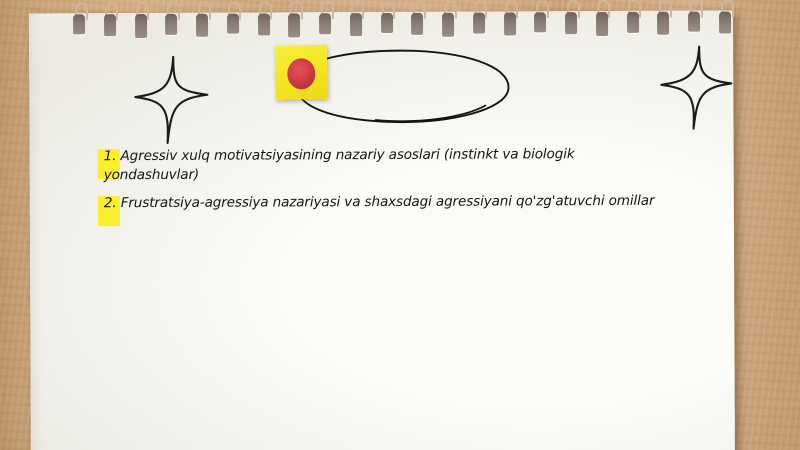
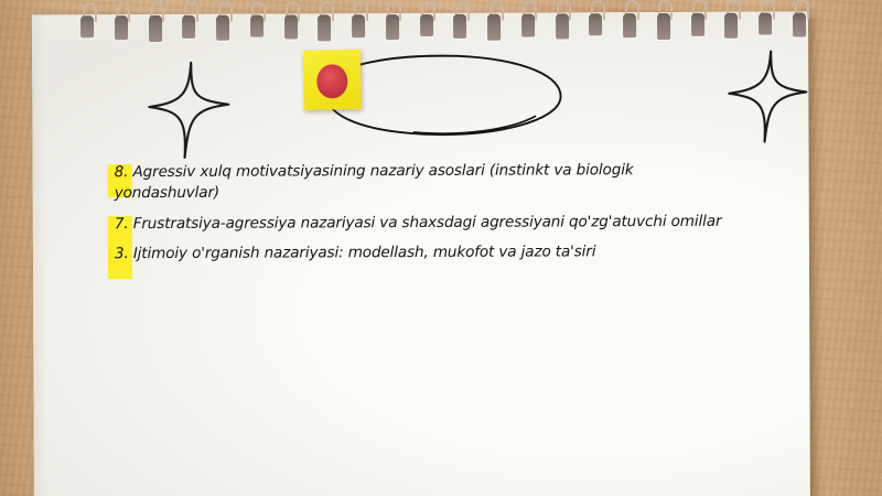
- 1. Agressiv xulq motivatsiyasining nazariy asoslari (instinkt va biologik yondashuvlar)
+ 8. Agressiv xulq motivatsiyasining nazariy asoslari (instinkt va biologik yondashuvlar)
- 2. Frustratsiya-agressiya nazariyasi va shaxsdagi agressiyani qo'zg'atuvchi omillar
+ 7. Frustratsiya-agressiya nazariyasi va shaxsdagi agressiyani qo'zg'atuvchi omillar
+ 3. Ijtimoiy o'rganish nazariyasi: modellash, mukofot va jazo ta'siri
